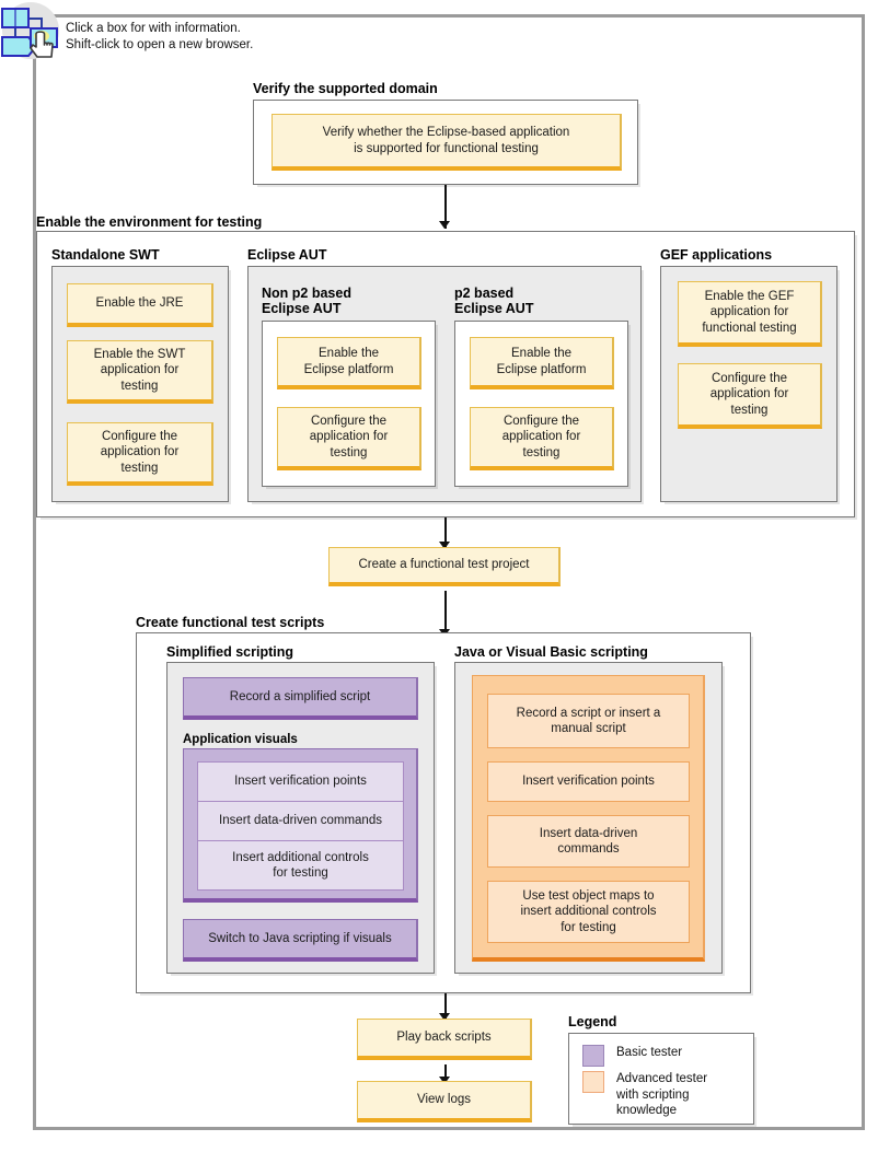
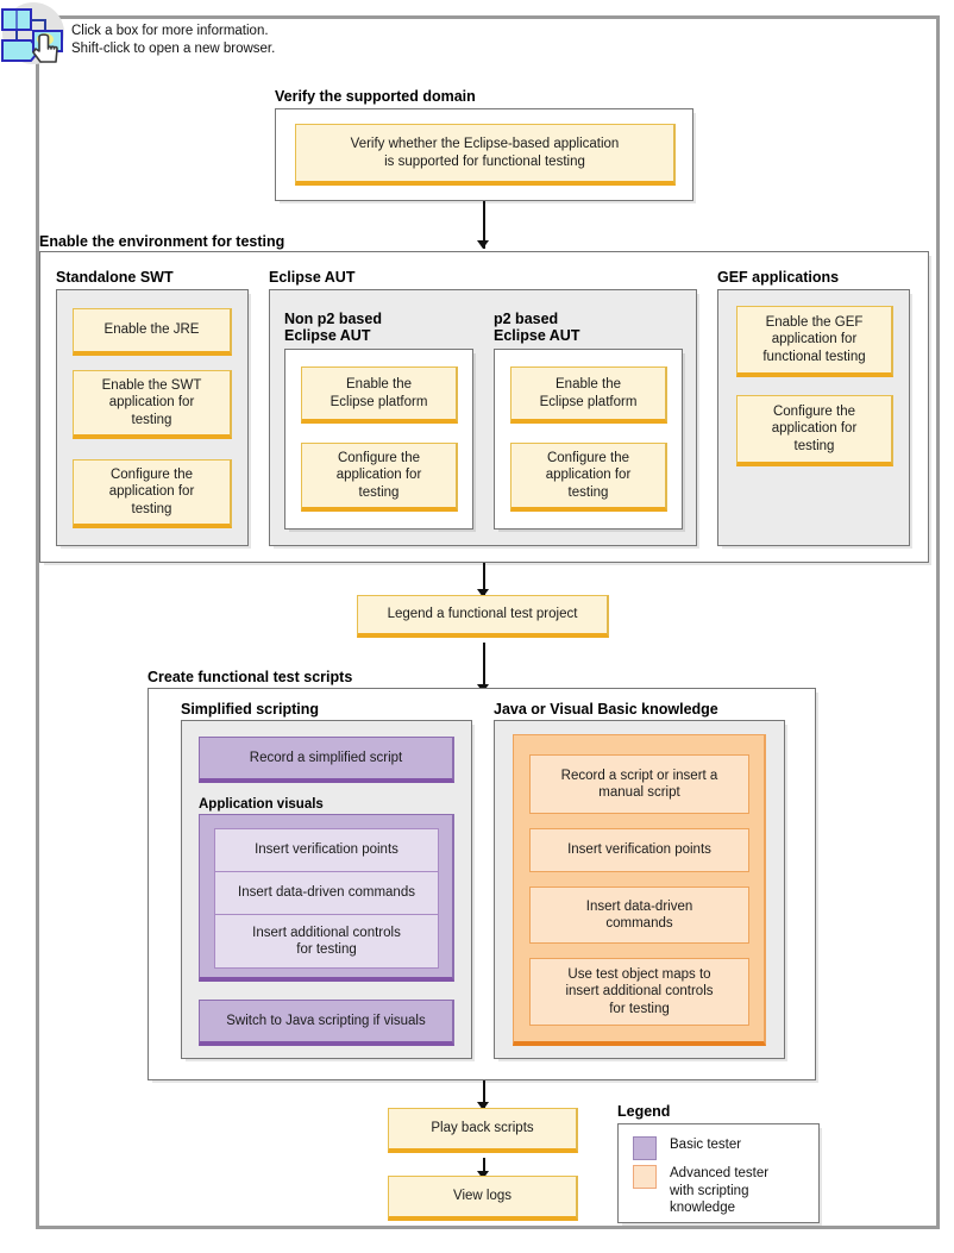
- Click a box for with information. Shift-click to open a new browser.
+ Click a box for more information. Shift-click to open a new browser.
  Verify the supported domain
  Verify whether the Eclipse-based application
  is supported for functional testing
  Enable the environment for testing
  Standalone SWT
  Enable the JRE
  Enable the SWT
  application for
  testing
  Configure the
  application for
  testing
  Eclipse AUT
  Non p2 based
  Eclipse AUT
  Enable the
  Eclipse platform
  Configure the
  application for
  testing
  p2 based
  Eclipse AUT
  Enable the
  Eclipse platform
  Configure the
  application for
  testing
  GEF applications
  Enable the GEF
  application for
  functional testing
  Configure the
  application for
  testing
- Create a functional test project
+ Legend a functional test project
  Create functional test scripts
  Simplified scripting
  Record a simplified script
  Application visuals
  Insert verification points
  Insert data-driven commands
  Insert additional controls
  for testing
  Switch to Java scripting if visuals
- Java or Visual Basic scripting
+ Java or Visual Basic knowledge
  Record a script or insert a
  manual script
  Insert verification points
  Insert data-driven
  commands
  Use test object maps to
  insert additional controls
  for testing
  Play back scripts
  View logs
  Legend
  Basic tester
  Advanced tester
  with scripting
  knowledge
